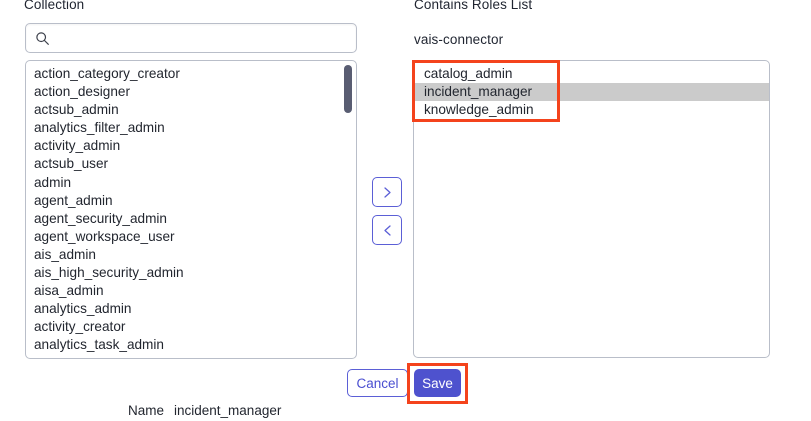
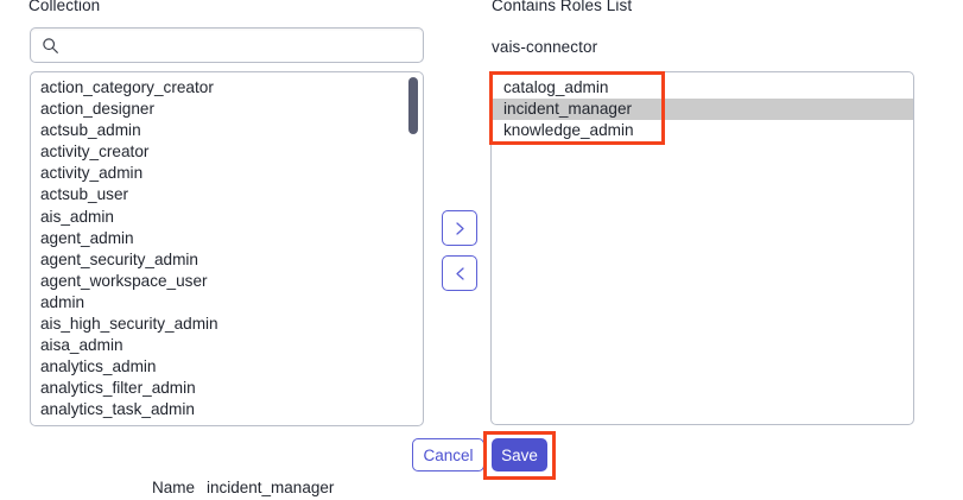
  Collection
  Contains Roles List
  action_category_creator
  action_designer
  actsub_admin
- analytics_filter_admin
+ activity_creator
  activity_admin
  actsub_user
- admin
+ ais_admin
  agent_admin
  agent_security_admin
  agent_workspace_user
- ais_admin
+ admin
  ais_high_security_admin
  aisa_admin
  analytics_admin
- activity_creator
+ analytics_filter_admin
  analytics_task_admin
  vais-connector
  catalog_admin
  incident_manager
  knowledge_admin
  Cancel
  Save
  Name
  incident_manager
